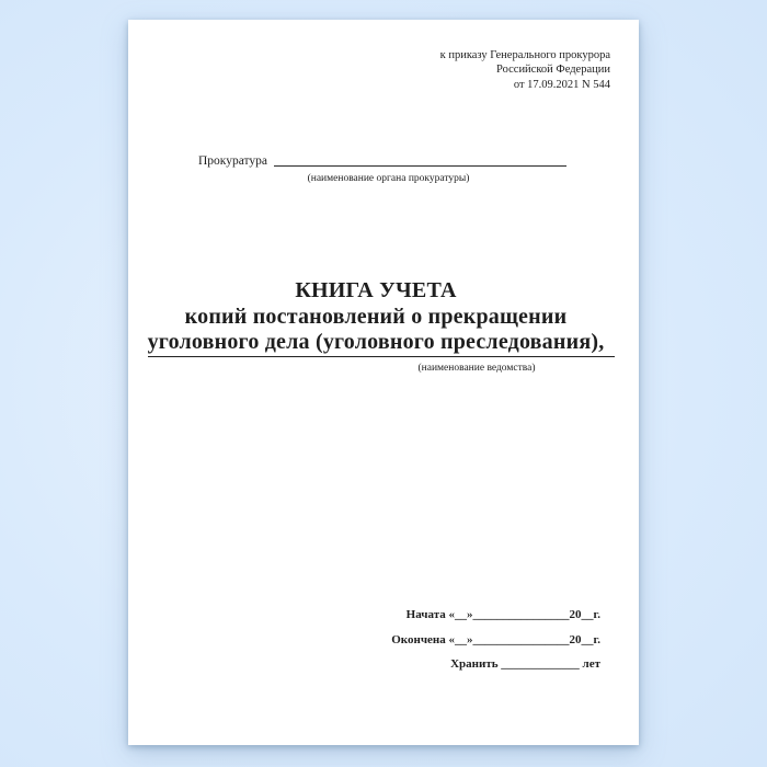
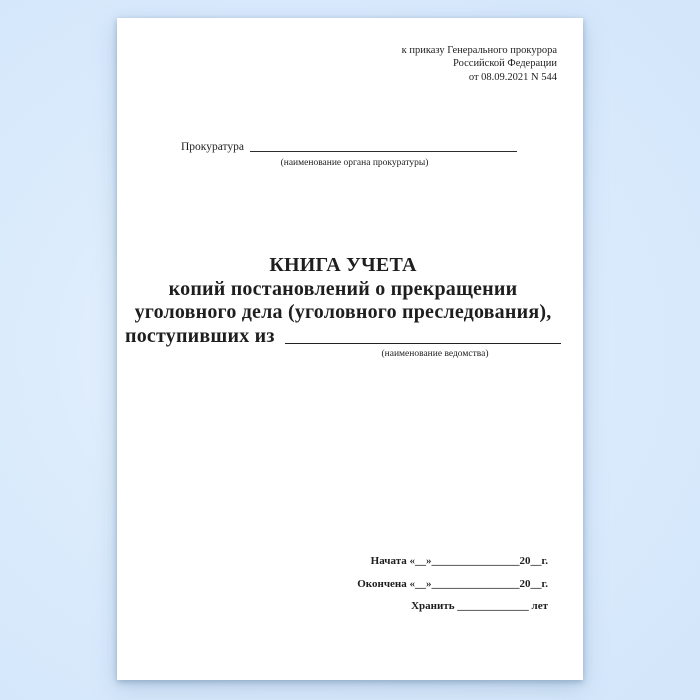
  к приказу Генерального прокурора
  Российской Федерации
- от 17.09.2021 N 544
+ от 08.09.2021 N 544
  Прокуратура
  (наименование органа прокуратуры)
  КНИГА УЧЕТА
  копий постановлений о прекращении
  уголовного дела (уголовного преследования),
+ поступивших из
  (наименование ведомства)
  Начата «__»________________20__г.
  Окончена «__»________________20__г.
  Хранить _____________ лет
